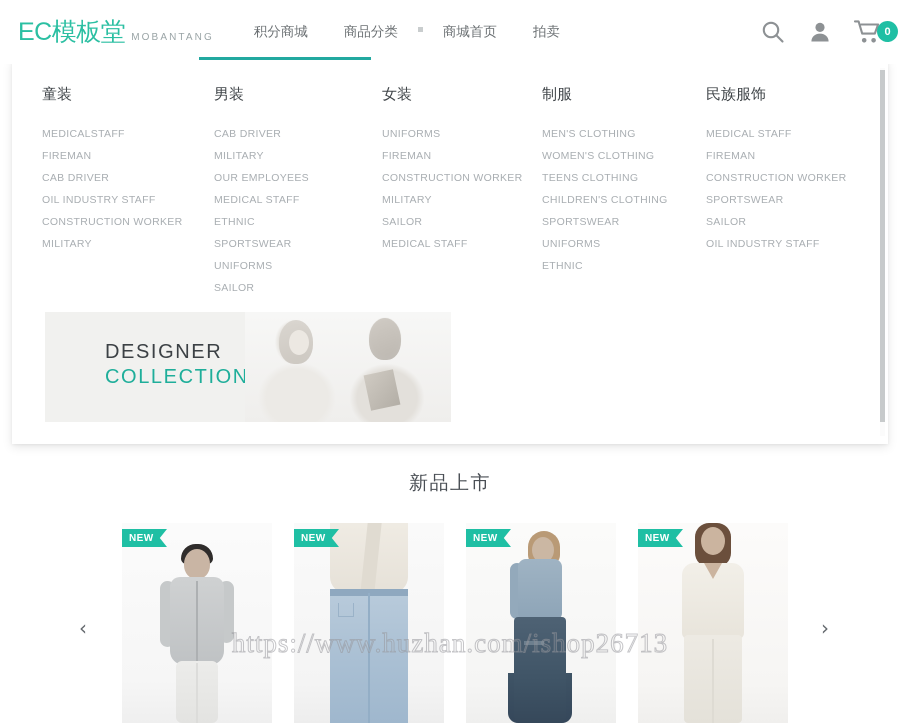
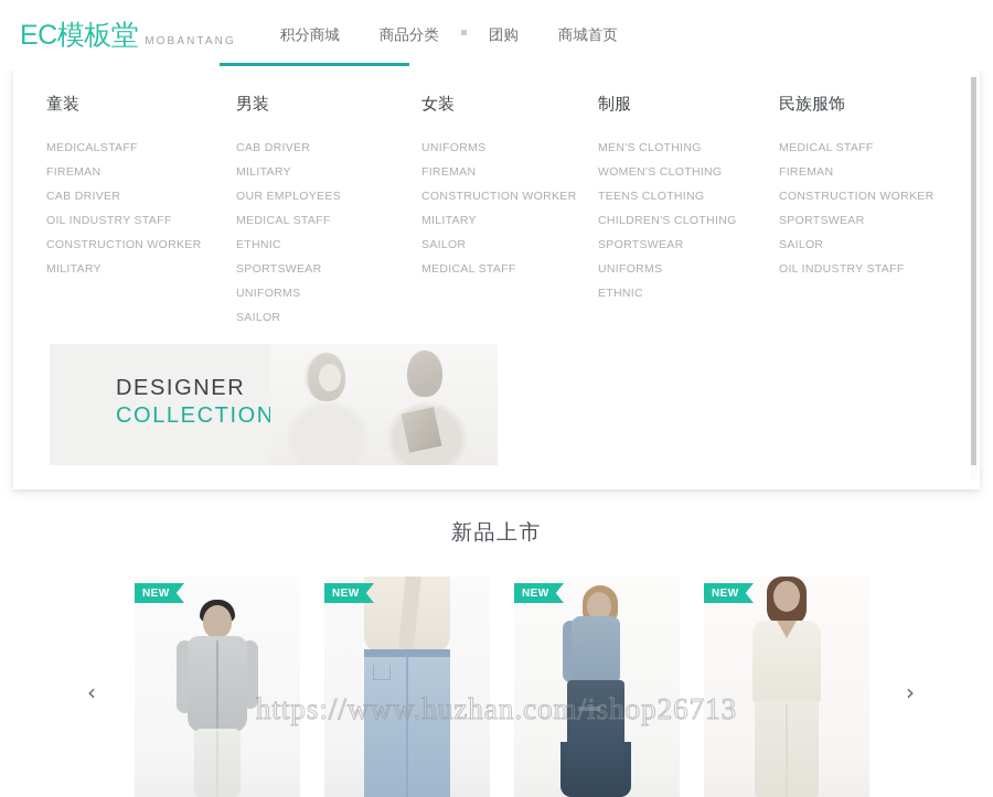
  EC模板堂
  MOBANTANG
  积分商城
  商品分类
+ 团购
  商城首页
- 拍卖
- 0
  童装
  MEDICALSTAFF
  FIREMAN
  CAB DRIVER
  OIL INDUSTRY STAFF
  CONSTRUCTION WORKER
  MILITARY
  男装
  CAB DRIVER
  MILITARY
  OUR EMPLOYEES
  MEDICAL STAFF
  ETHNIC
  SPORTSWEAR
  UNIFORMS
  SAILOR
  女装
  UNIFORMS
  FIREMAN
  CONSTRUCTION WORKER
  MILITARY
  SAILOR
  MEDICAL STAFF
  制服
  MEN'S CLOTHING
  WOMEN'S CLOTHING
  TEENS CLOTHING
  CHILDREN'S CLOTHING
  SPORTSWEAR
  UNIFORMS
  ETHNIC
  民族服饰
  MEDICAL STAFF
  FIREMAN
  CONSTRUCTION WORKER
  SPORTSWEAR
  SAILOR
  OIL INDUSTRY STAFF
  DESIGNER
  COLLECTION
  新品上市
  ‹
  ›
  NEW
  NEW
  NEW
  NEW
  https://www.huzhan.com/ishop26713
